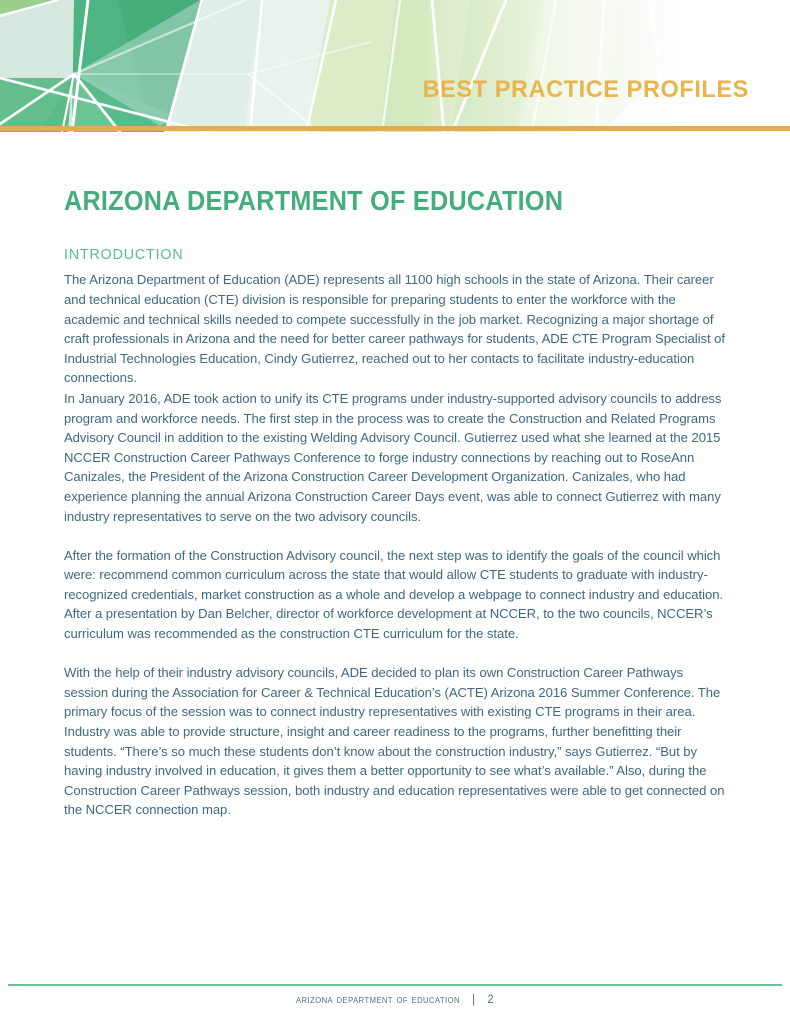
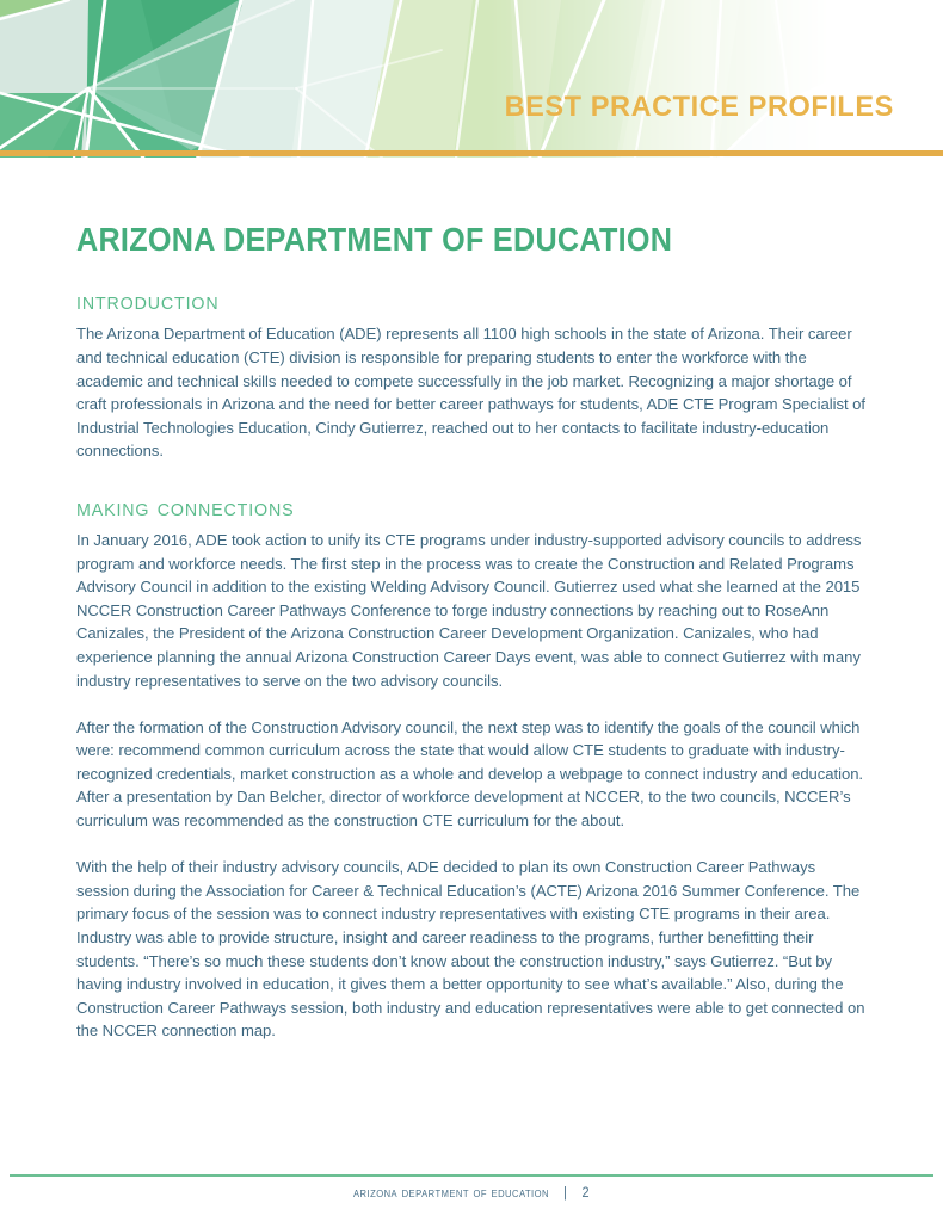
  BEST PRACTICE PROFILES
  ARIZONA DEPARTMENT OF EDUCATION
  introduction
  The Arizona Department of Education (ADE) represents all 1100 high schools in the state of Arizona. Their career and technical education (CTE) division is responsible for preparing students to enter the workforce with the academic and technical skills needed to compete successfully in the job market. Recognizing a major shortage of craft professionals in Arizona and the need for better career pathways for students, ADE CTE Program Specialist of Industrial Technologies Education, Cindy Gutierrez, reached out to her contacts to facilitate industry-education connections.
+ making connections
  In January 2016, ADE took action to unify its CTE programs under industry-supported advisory councils to address program and workforce needs. The first step in the process was to create the Construction and Related Programs Advisory Council in addition to the existing Welding Advisory Council. Gutierrez used what she learned at the 2015 NCCER Construction Career Pathways Conference to forge industry connections by reaching out to RoseAnn Canizales, the President of the Arizona Construction Career Development Organization. Canizales, who had experience planning the annual Arizona Construction Career Days event, was able to connect Gutierrez with many industry representatives to serve on the two advisory councils.
- After the formation of the Construction Advisory council, the next step was to identify the goals of the council which were: recommend common curriculum across the state that would allow CTE students to graduate with industry-recognized credentials, market construction as a whole and develop a webpage to connect industry and education. After a presentation by Dan Belcher, director of workforce development at NCCER, to the two councils, NCCER’s curriculum was recommended as the construction CTE curriculum for the state.
+ After the formation of the Construction Advisory council, the next step was to identify the goals of the council which were: recommend common curriculum across the state that would allow CTE students to graduate with industry-recognized credentials, market construction as a whole and develop a webpage to connect industry and education. After a presentation by Dan Belcher, director of workforce development at NCCER, to the two councils, NCCER’s curriculum was recommended as the construction CTE curriculum for the about.
  With the help of their industry advisory councils, ADE decided to plan its own Construction Career Pathways session during the Association for Career & Technical Education’s (ACTE) Arizona 2016 Summer Conference. The primary focus of the session was to connect industry representatives with existing CTE programs in their area. Industry was able to provide structure, insight and career readiness to the programs, further benefitting their students. “There’s so much these students don’t know about the construction industry,” says Gutierrez. “But by having industry involved in education, it gives them a better opportunity to see what’s available.” Also, during the Construction Career Pathways session, both industry and education representatives were able to get connected on the NCCER connection map.
  arizona department of education | 2
